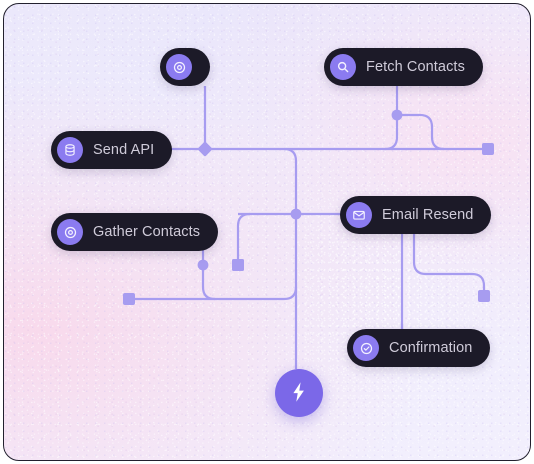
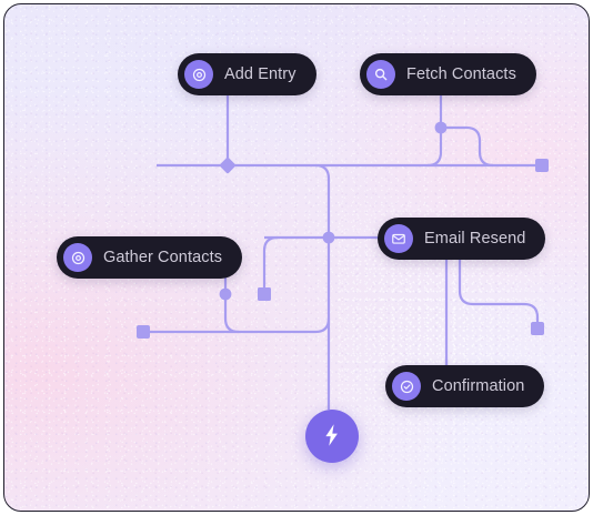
+ Add Entry
  Fetch Contacts
- Send API
  Gather Contacts
  Email Resend
  Confirmation
